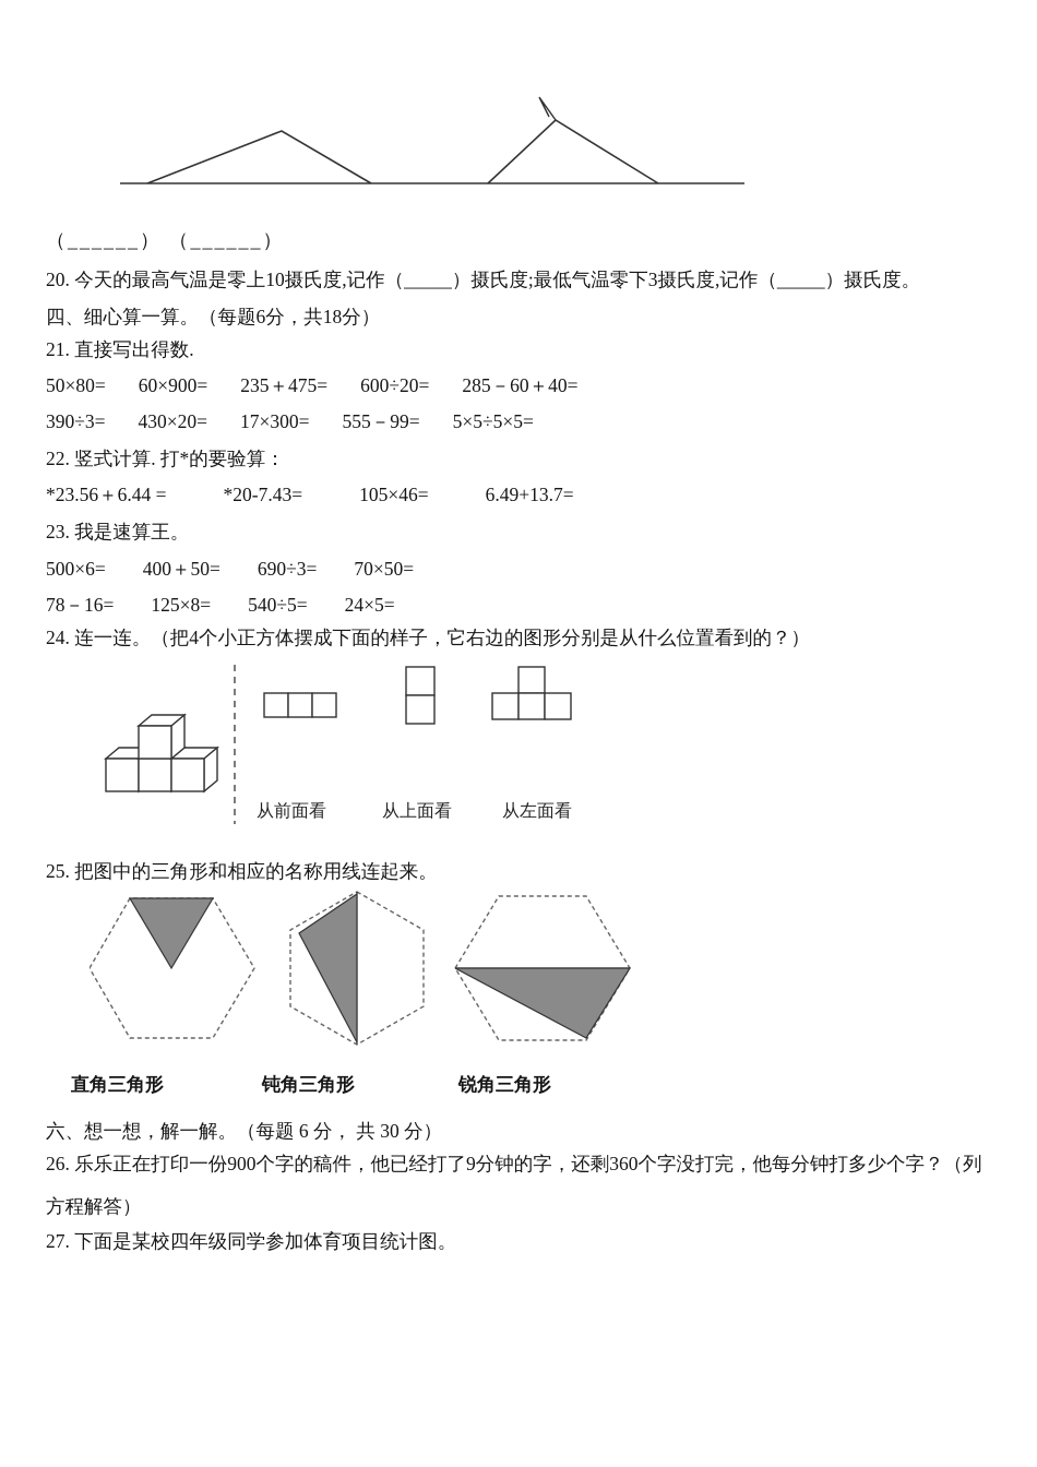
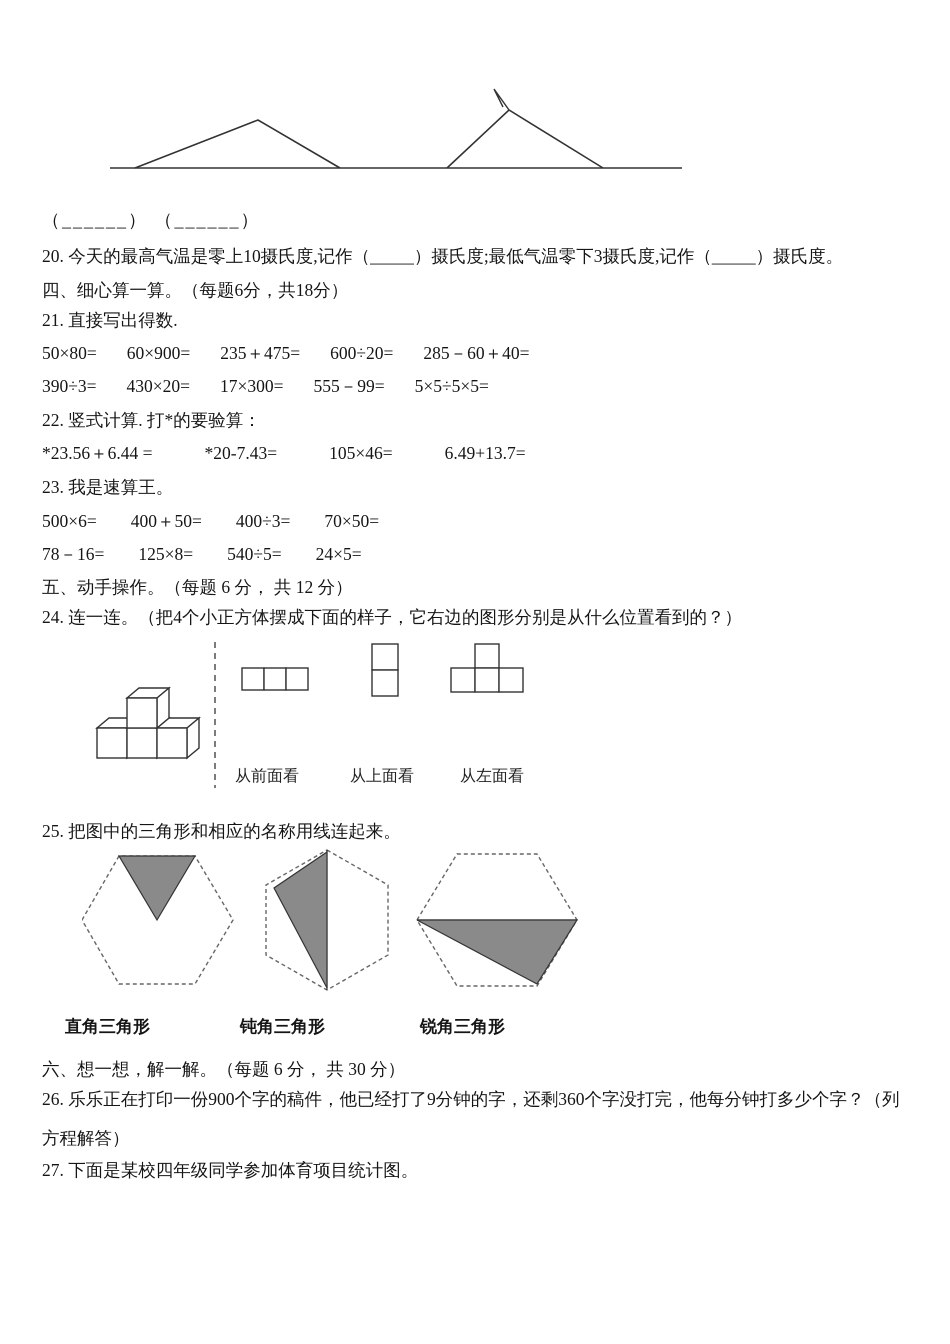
  （______） （______）
  20. 今天的最高气温是零上10摄氏度,记作（_____）摄氏度;最低气温零下3摄氏度,记作（_____）摄氏度。
  四、细心算一算。（每题6分，共18分）
  21. 直接写出得数.
  50×80=
  60×900=
  235＋475=
  600÷20=
  285－60＋40=
  390÷3=
  430×20=
  17×300=
  555－99=
  5×5÷5×5=
  22. 竖式计算. 打*的要验算：
  *23.56＋6.44 =
  *20-7.43=
  105×46=
  6.49+13.7=
  23. 我是速算王。
  500×6=
  400＋50=
- 690÷3=
+ 400÷3=
  70×50=
  78－16=
  125×8=
  540÷5=
  24×5=
+ 五、动手操作。（每题 6 分， 共 12 分）
  24. 连一连。（把4个小正方体摆成下面的样子，它右边的图形分别是从什么位置看到的？）
  从前面看
  从上面看
  从左面看
  25. 把图中的三角形和相应的名称用线连起来。
  直角三角形
  钝角三角形
  锐角三角形
  六、想一想，解一解。（每题 6 分， 共 30 分）
  26. 乐乐正在打印一份900个字的稿件，他已经打了9分钟的字，还剩360个字没打完，他每分钟打多少个字？（列
  方程解答）
  27. 下面是某校四年级同学参加体育项目统计图。
